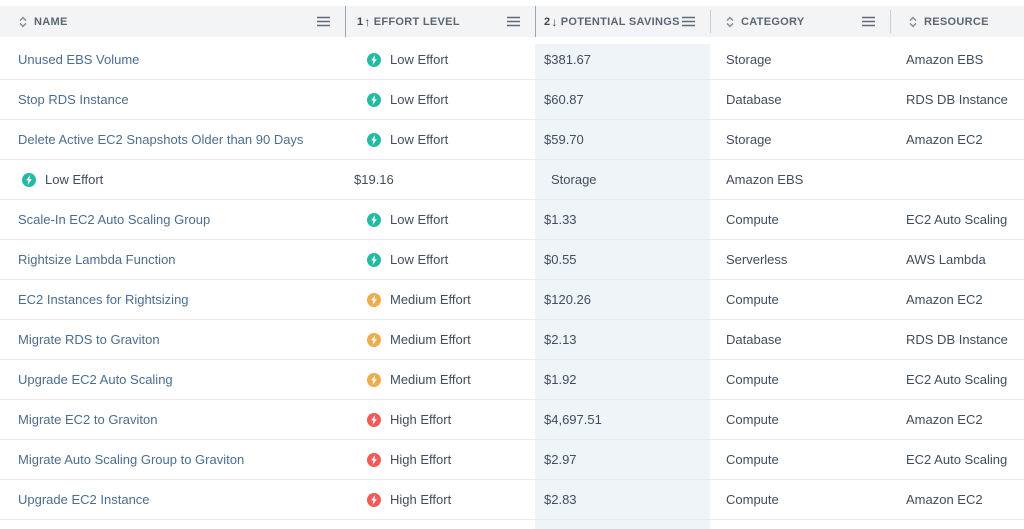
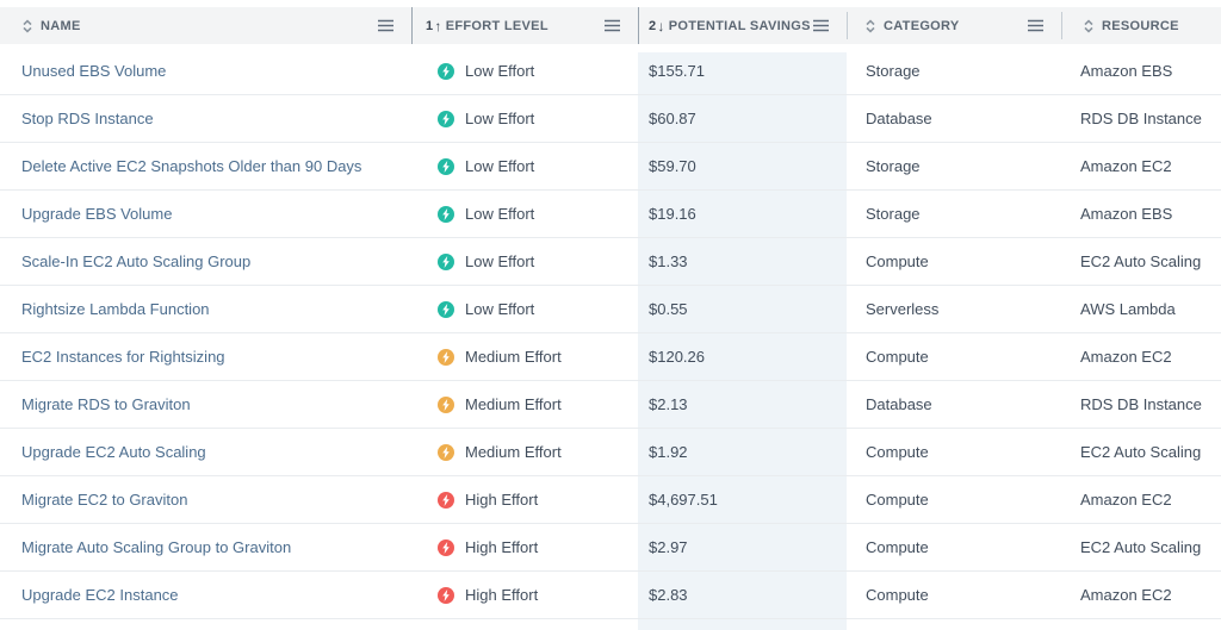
  NAME
  1
  ↑
  EFFORT LEVEL
  2
  ↓
  POTENTIAL SAVINGS
  CATEGORY
  RESOURCE
  Unused EBS Volume
  Low Effort
- $381.67
+ $155.71
  Storage
  Amazon EBS
  Stop RDS Instance
  Low Effort
  $60.87
  Database
  RDS DB Instance
  Delete Active EC2 Snapshots Older than 90 Days
  Low Effort
  $59.70
  Storage
  Amazon EC2
+ Upgrade EBS Volume
  Low Effort
  $19.16
  Storage
  Amazon EBS
  Scale-In EC2 Auto Scaling Group
  Low Effort
  $1.33
  Compute
  EC2 Auto Scaling
  Rightsize Lambda Function
  Low Effort
  $0.55
  Serverless
  AWS Lambda
  EC2 Instances for Rightsizing
  Medium Effort
  $120.26
  Compute
  Amazon EC2
  Migrate RDS to Graviton
  Medium Effort
  $2.13
  Database
  RDS DB Instance
  Upgrade EC2 Auto Scaling
  Medium Effort
  $1.92
  Compute
  EC2 Auto Scaling
  Migrate EC2 to Graviton
  High Effort
  $4,697.51
  Compute
  Amazon EC2
  Migrate Auto Scaling Group to Graviton
  High Effort
  $2.97
  Compute
  EC2 Auto Scaling
  Upgrade EC2 Instance
  High Effort
  $2.83
  Compute
  Amazon EC2
